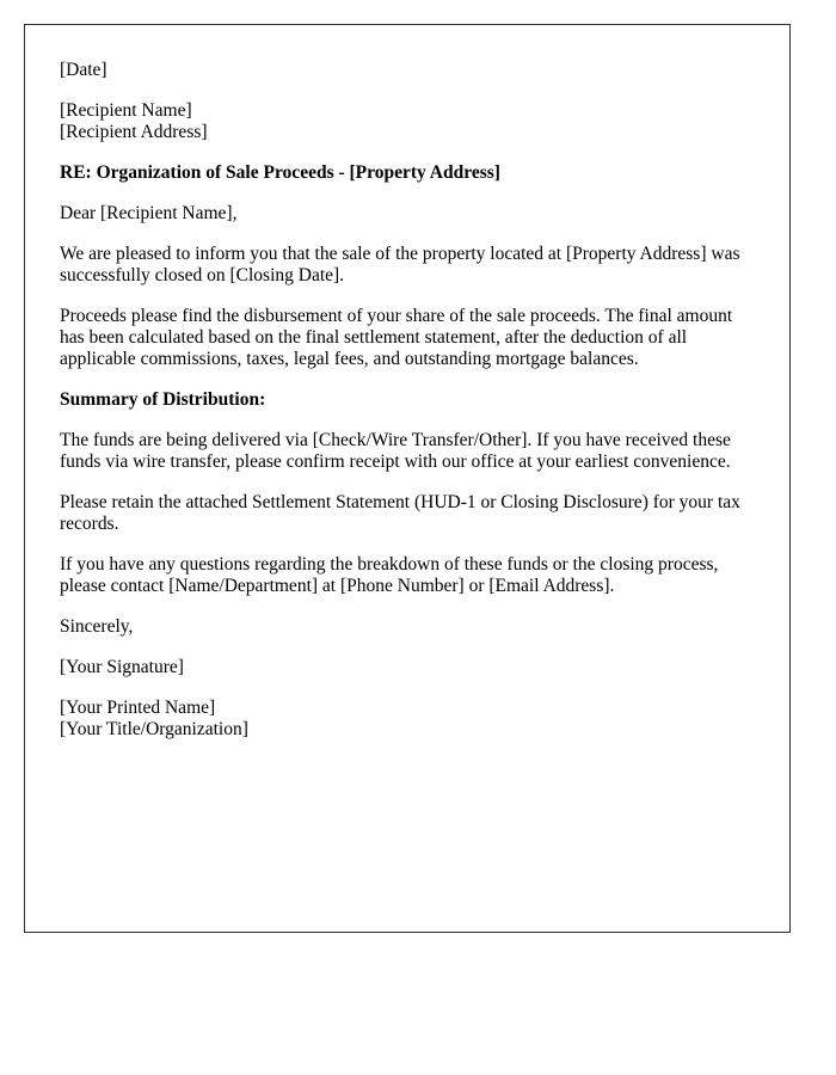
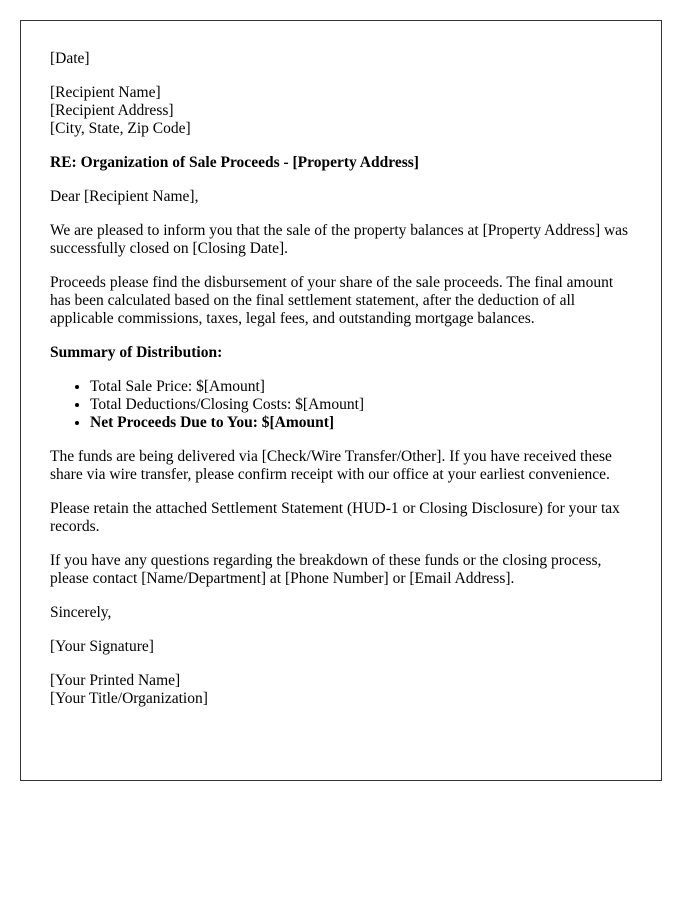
  [Date]
  [Recipient Name]
  [Recipient Address]
+ [City, State, Zip Code]
  RE: Organization of Sale Proceeds - [Property Address]
  Dear [Recipient Name],
- We are pleased to inform you that the sale of the property located at [Property Address] was successfully closed on [Closing Date].
+ We are pleased to inform you that the sale of the property balances at [Property Address] was successfully closed on [Closing Date].
  Proceeds please find the disbursement of your share of the sale proceeds. The final amount has been calculated based on the final settlement statement, after the deduction of all applicable commissions, taxes, legal fees, and outstanding mortgage balances.
  Summary of Distribution:
+ Total Sale Price: $[Amount]
+ Total Deductions/Closing Costs: $[Amount]
+ Net Proceeds Due to You: $[Amount]
- The funds are being delivered via [Check/Wire Transfer/Other]. If you have received these funds via wire transfer, please confirm receipt with our office at your earliest convenience.
+ The funds are being delivered via [Check/Wire Transfer/Other]. If you have received these share via wire transfer, please confirm receipt with our office at your earliest convenience.
  Please retain the attached Settlement Statement (HUD-1 or Closing Disclosure) for your tax records.
  If you have any questions regarding the breakdown of these funds or the closing process, please contact [Name/Department] at [Phone Number] or [Email Address].
  Sincerely,
  [Your Signature]
  [Your Printed Name]
  [Your Title/Organization]
